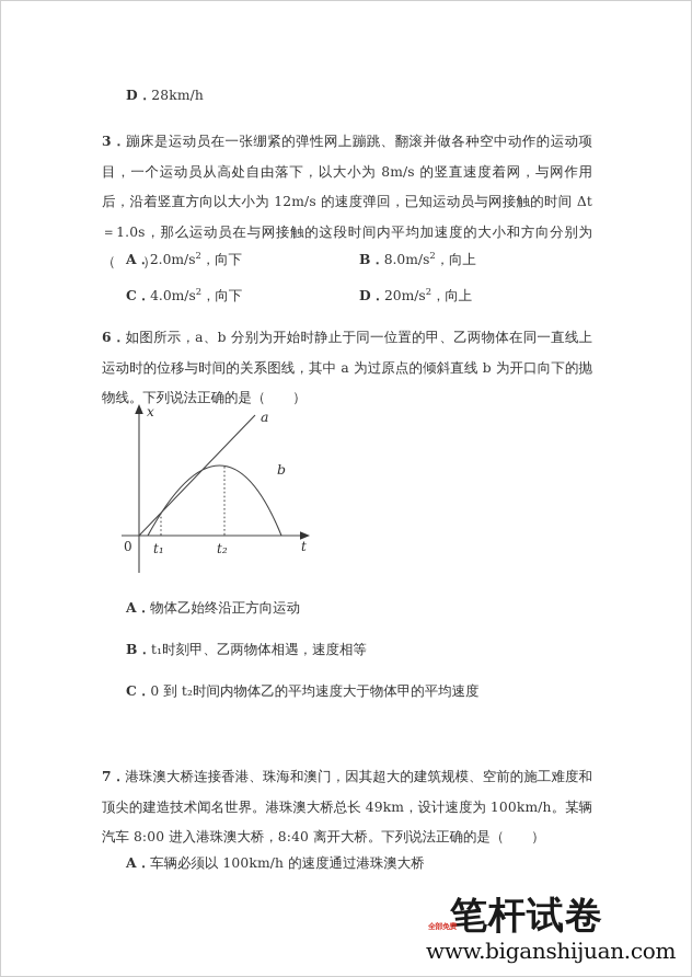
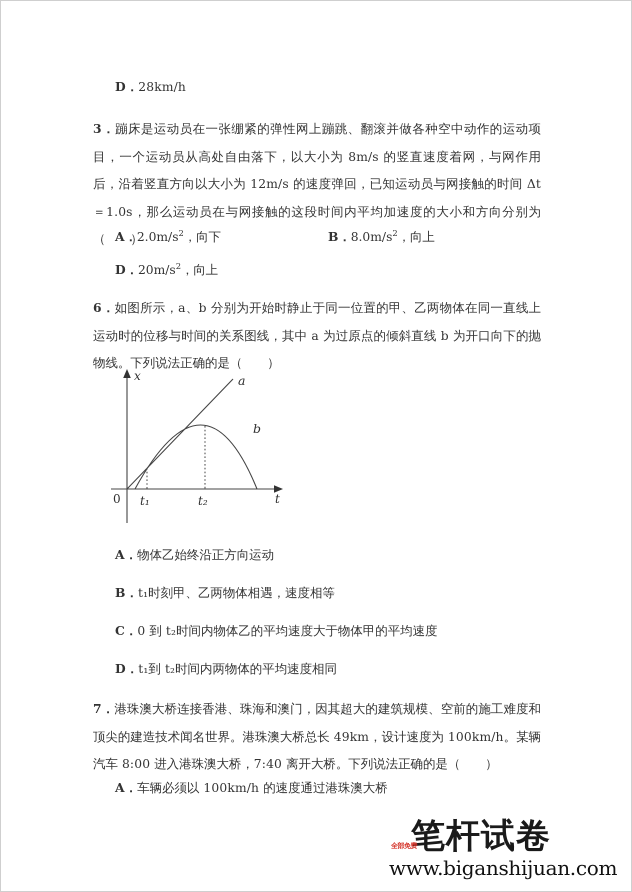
  D．28km/h
  3．蹦床是运动员在一张绷紧的弹性网上蹦跳、翻滚并做各种空中动作的运动项目，一个运动员从高处自由落下，以大小为 8m/s 的竖直速度着网，与网作用后，沿着竖直方向以大小为 12m/s 的速度弹回，已知运动员与网接触的时间 Δt＝1.0s，那么运动员在与网接触的这段时间内平均加速度的大小和方向分别为（ ）
  A．2.0m/s2，向下
  B．8.0m/s2，向上
- C．4.0m/s2，向下
  D．20m/s2，向上
  6．如图所示，a、b 分别为开始时静止于同一位置的甲、乙两物体在同一直线上运动时的位移与时间的关系图线，其中 a 为过原点的倾斜直线 b 为开口向下的抛物线。下列说法正确的是（ ）
  x
  t
  0
  t₁
  t₂
  a
  b
  A．物体乙始终沿正方向运动
  B．t₁时刻甲、乙两物体相遇，速度相等
  C．0 到 t₂时间内物体乙的平均速度大于物体甲的平均速度
+ D．t₁到 t₂时间内两物体的平均速度相同
- 7．港珠澳大桥连接香港、珠海和澳门，因其超大的建筑规模、空前的施工难度和顶尖的建造技术闻名世界。港珠澳大桥总长 49km，设计速度为 100km/h。某辆汽车 8:00 进入港珠澳大桥，8:40 离开大桥。下列说法正确的是（ ）
+ 7．港珠澳大桥连接香港、珠海和澳门，因其超大的建筑规模、空前的施工难度和顶尖的建造技术闻名世界。港珠澳大桥总长 49km，设计速度为 100km/h。某辆汽车 8:00 进入港珠澳大桥，7:40 离开大桥。下列说法正确的是（ ）
  A．车辆必须以 100km/h 的速度通过港珠澳大桥
  全部免费
  笔杆试卷
  www.biganshijuan.com
